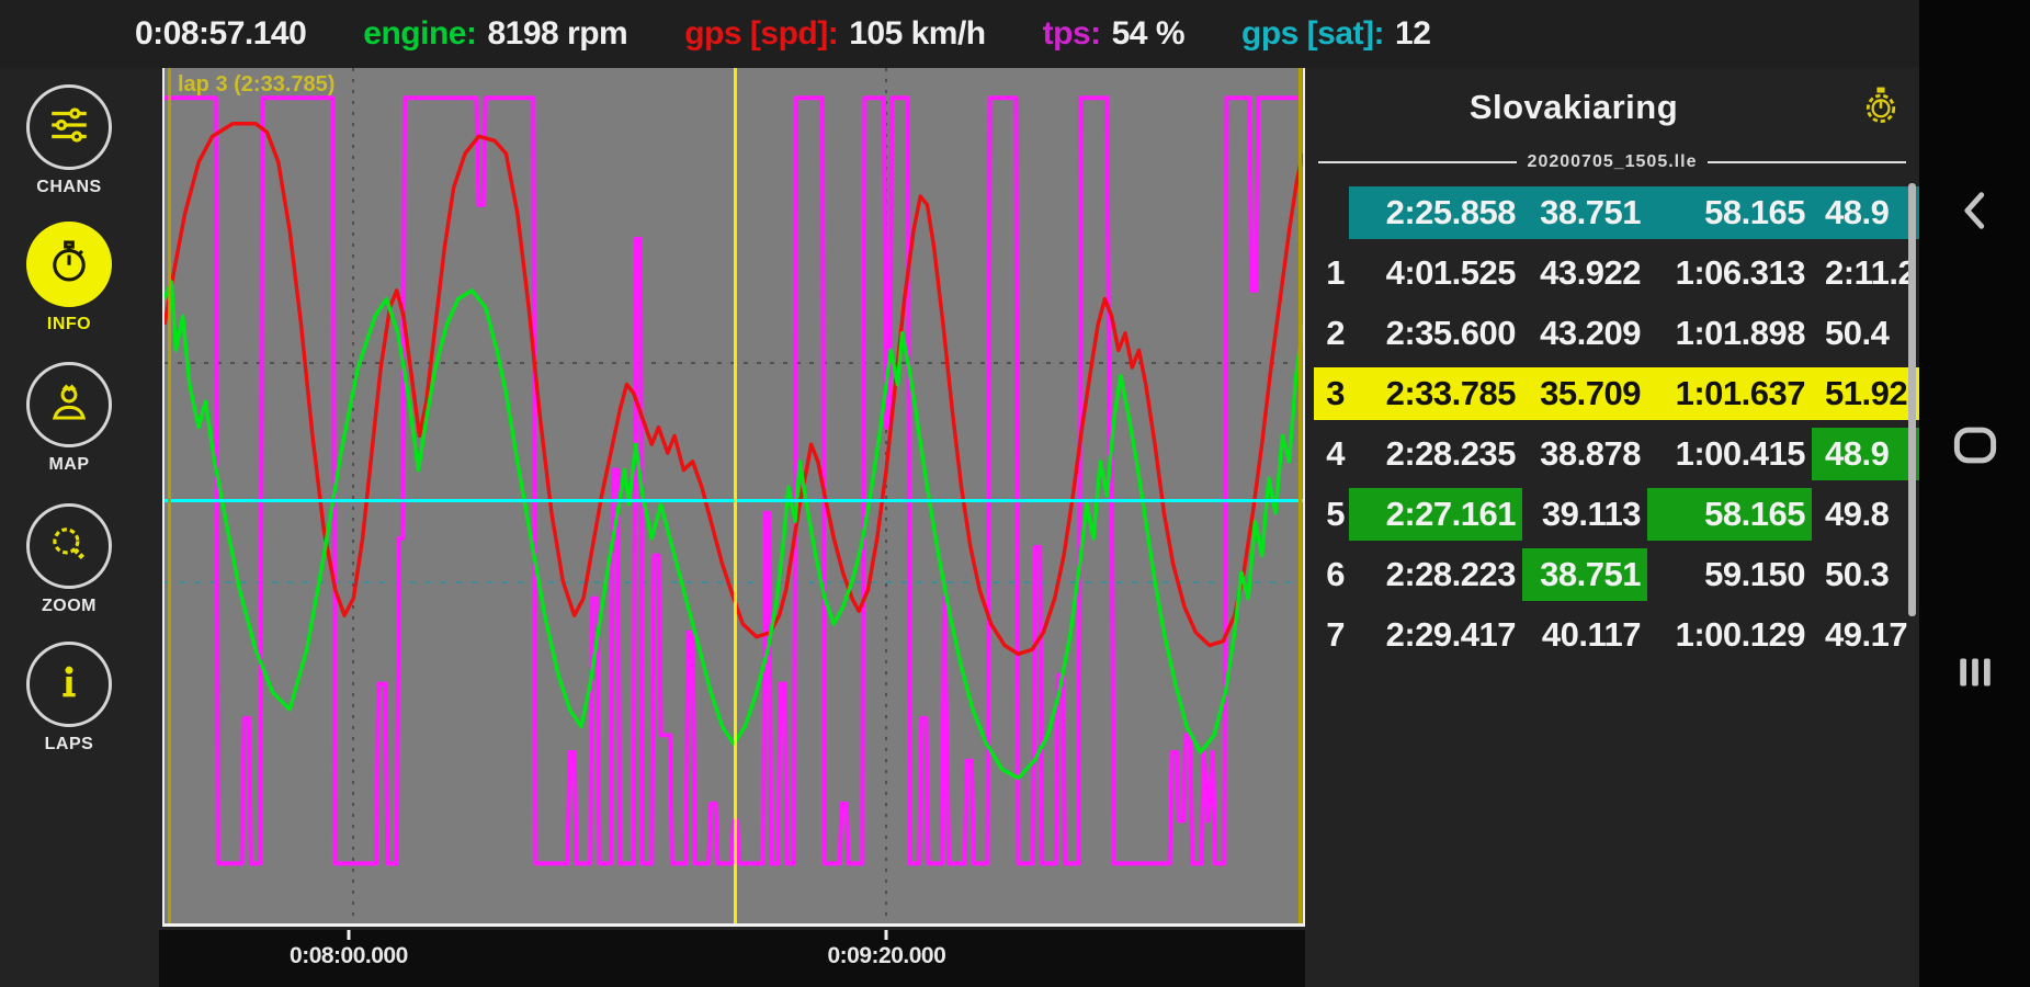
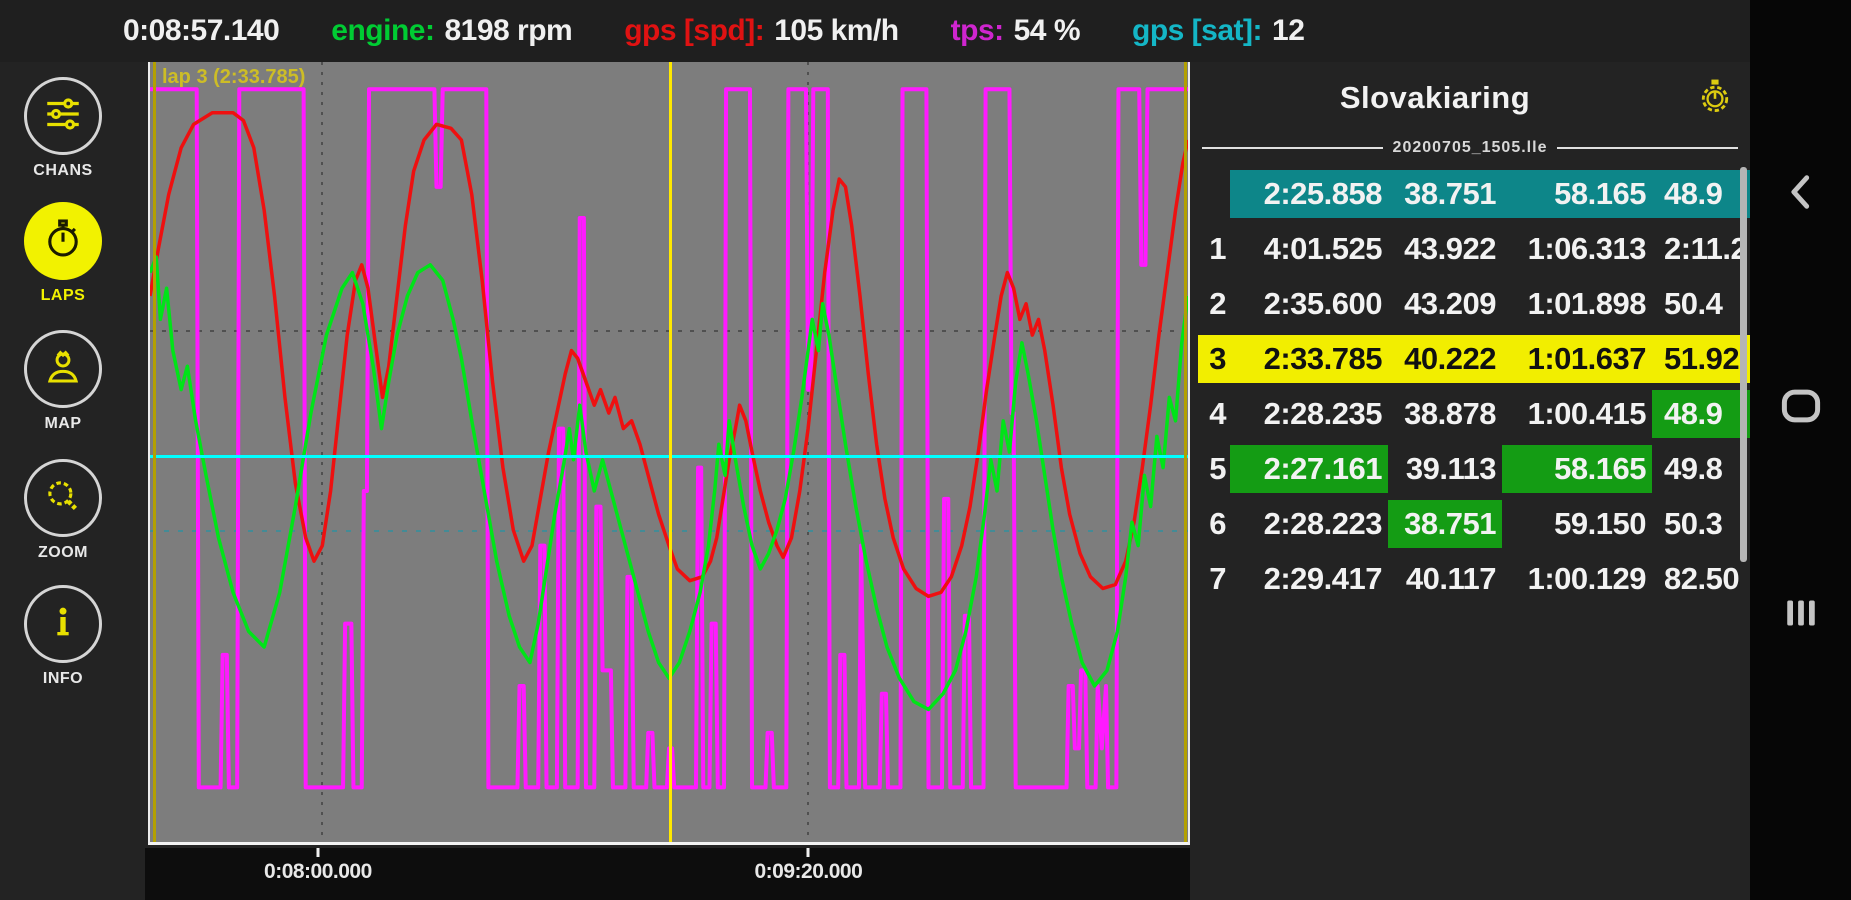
  0:08:57.140
  engine:
  8198 rpm
  gps [spd]:
  105 km/h
  tps:
  54 %
  gps [sat]:
  12
  CHANS
- INFO
+ LAPS
  MAP
  ZOOM
- LAPS
+ INFO
  lap 3 (2:33.785)
  0:08:00.000
  0:09:20.000
  Slovakiaring
  20200705_1505.lle
  2:25.858
  38.751
  58.165
  48.9
  1
  4:01.525
  43.922
  1:06.313
  2:11.2
  2
  2:35.600
  43.209
  1:01.898
  50.4
  3
  2:33.785
- 35.709
+ 40.222
  1:01.637
  51.92
  4
  2:28.235
  38.878
  1:00.415
  48.9
  5
  2:27.161
  39.113
  58.165
  49.8
  6
  2:28.223
  38.751
  59.150
  50.3
  7
  2:29.417
  40.117
  1:00.129
- 49.17
+ 82.50
